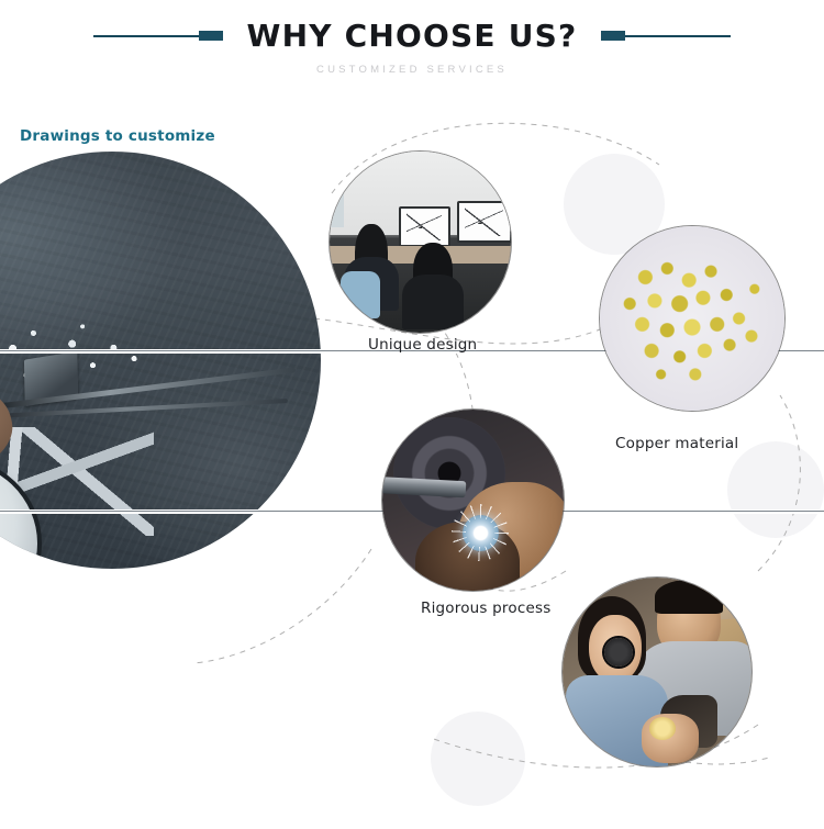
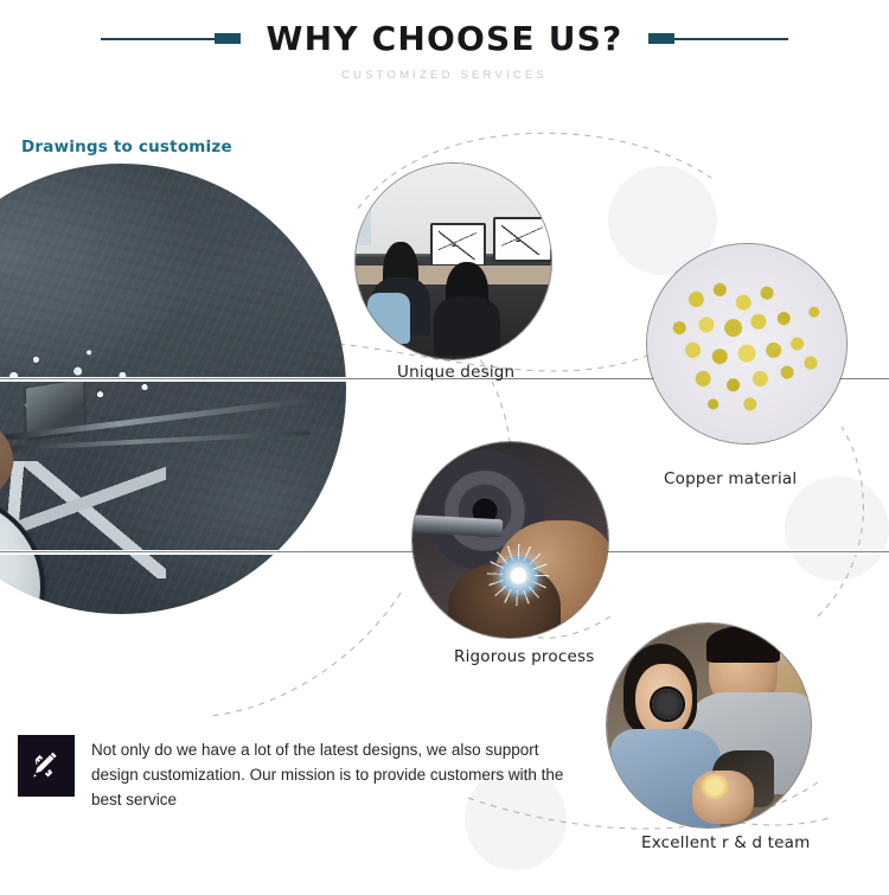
  WHY CHOOSE US?
  CUSTOMIZED SERVICES
  Drawings to customize
  Unique design
  Copper material
  Rigorous process
+ Excellent r & d team
+ Not only do we have a lot of the latest designs, we also support design customization. Our mission is to provide customers with the best service
